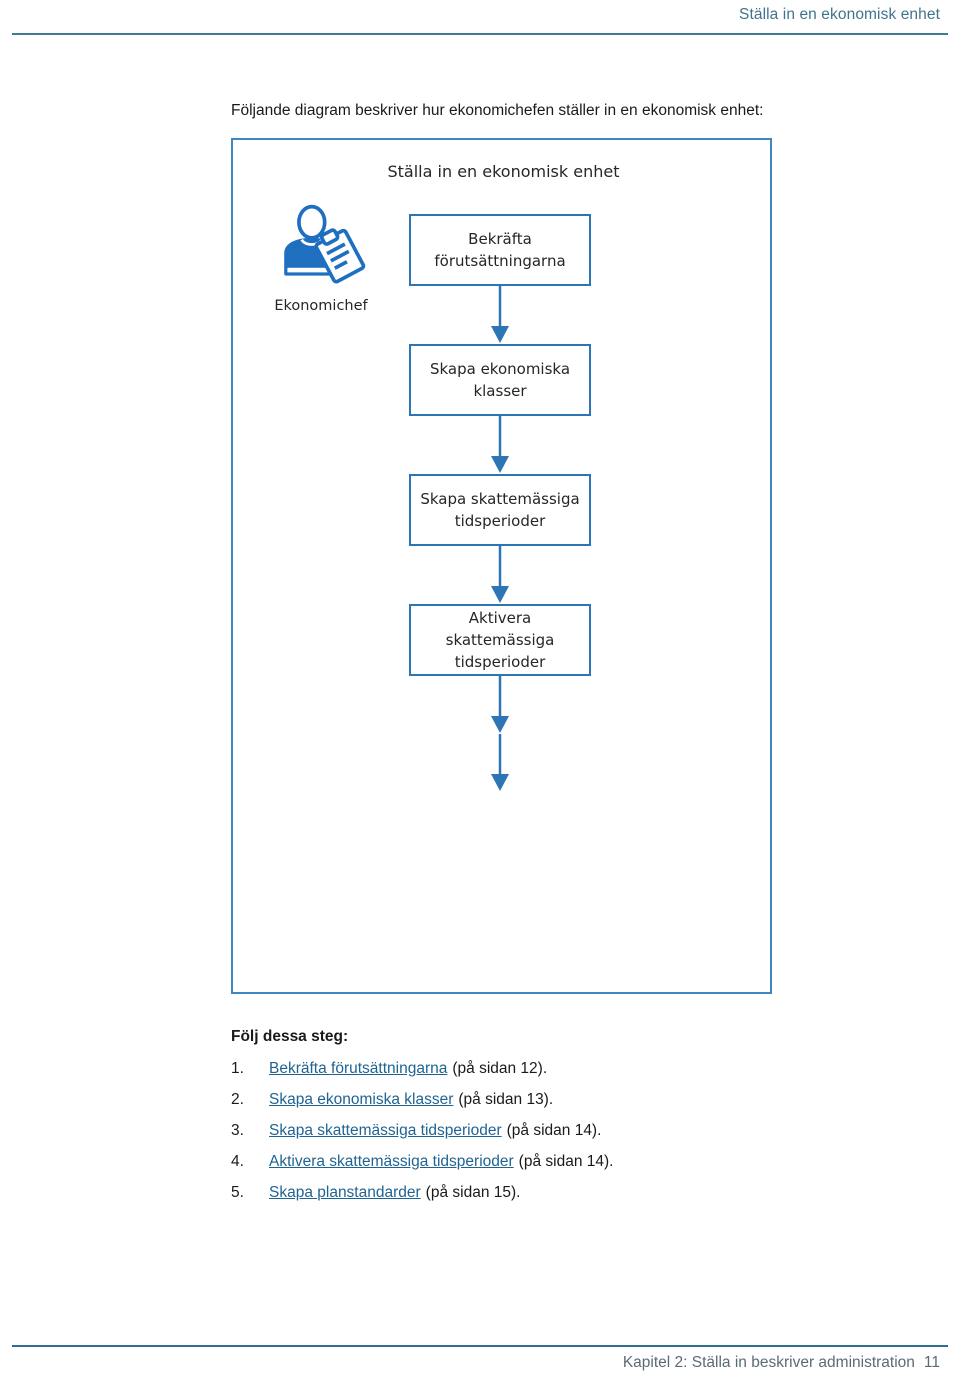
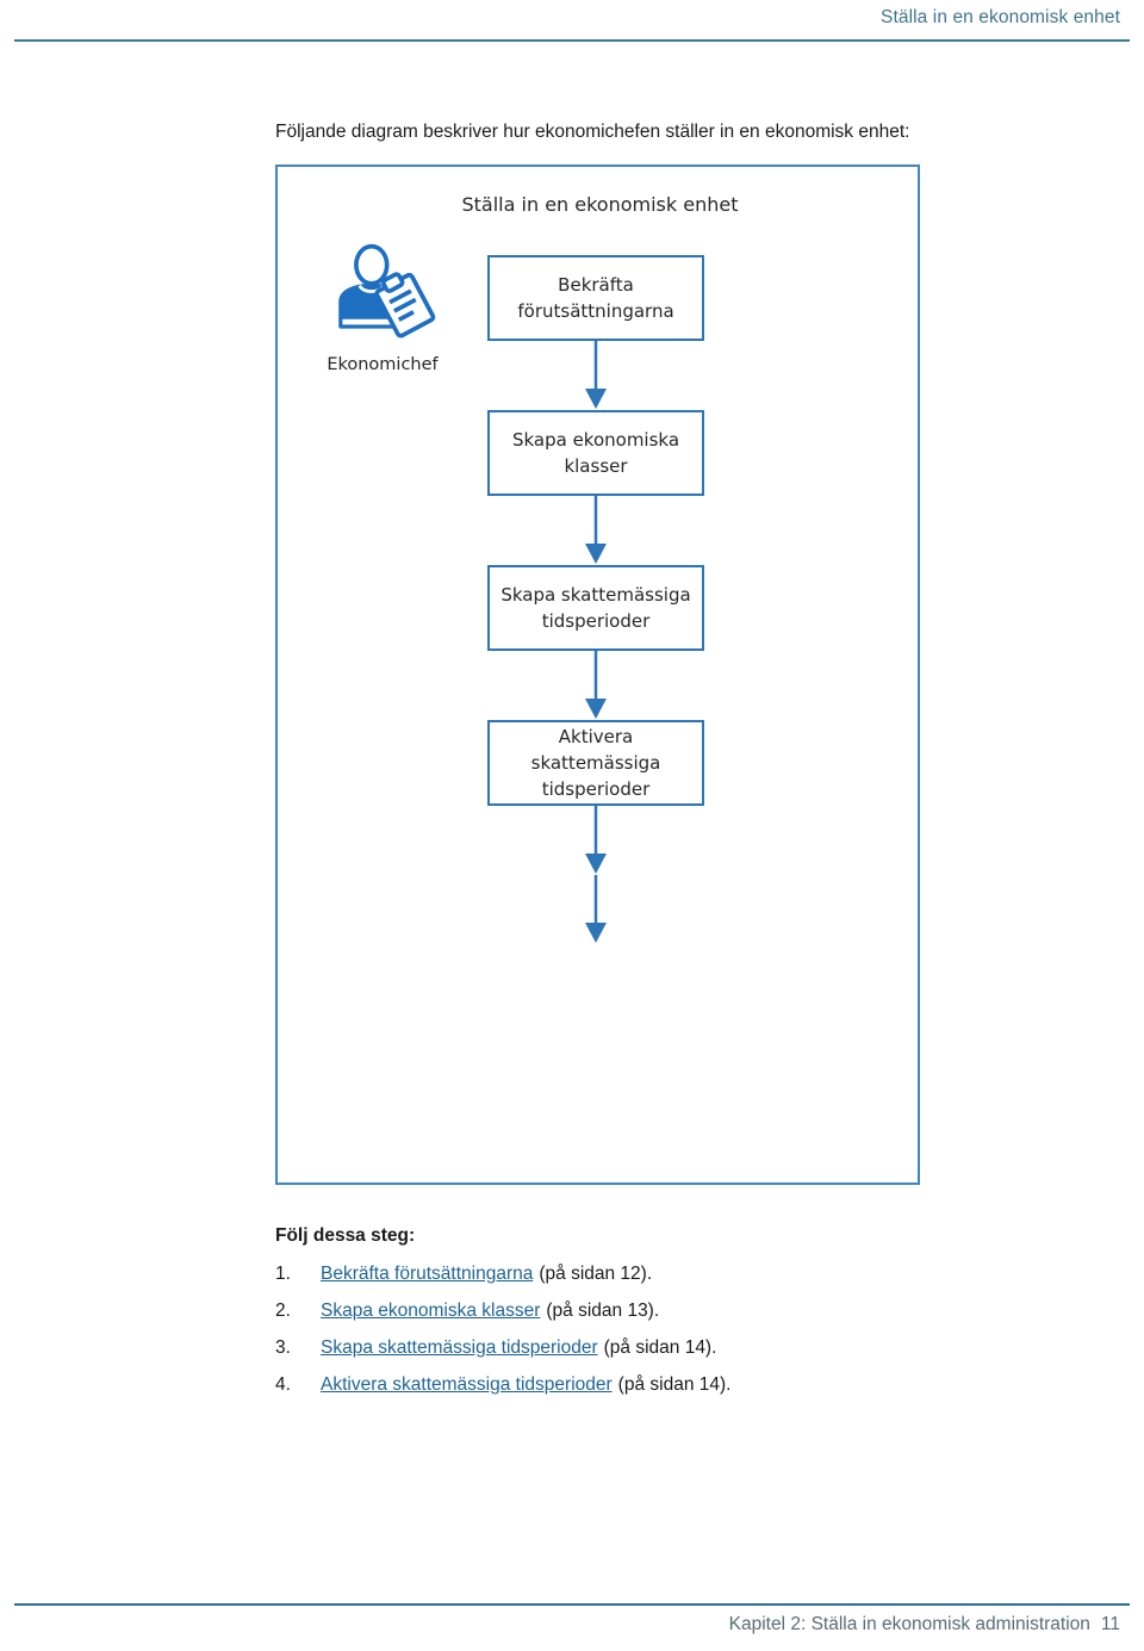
  Ställa in en ekonomisk enhet
  Följande diagram beskriver hur ekonomichefen ställer in en ekonomisk enhet:
  Ställa in en ekonomisk enhet
  Ekonomichef
  Bekräfta förutsättningarna
  Skapa ekonomiska klasser
  Skapa skattemässiga tidsperioder
  Aktivera skattemässiga tidsperioder
  Följ dessa steg:
  1.
  Bekräfta förutsättningarna
  (på sidan 12).
  2.
  Skapa ekonomiska klasser
  (på sidan 13).
  3.
  Skapa skattemässiga tidsperioder
  (på sidan 14).
  4.
  Aktivera skattemässiga tidsperioder
  (på sidan 14).
- 5.
- Skapa planstandarder
- (på sidan 15).
- Kapitel 2: Ställa in beskriver administration 11
+ Kapitel 2: Ställa in ekonomisk administration 11
